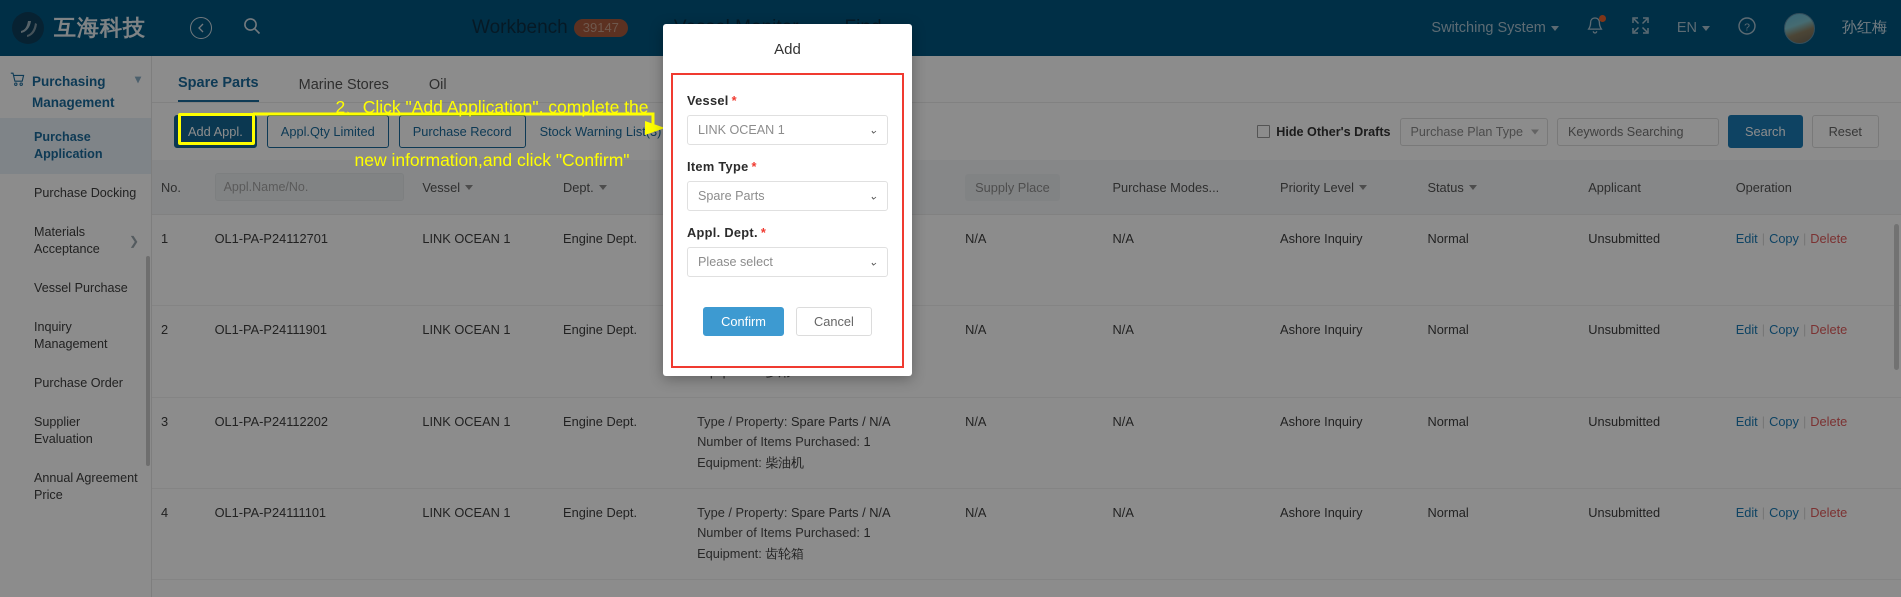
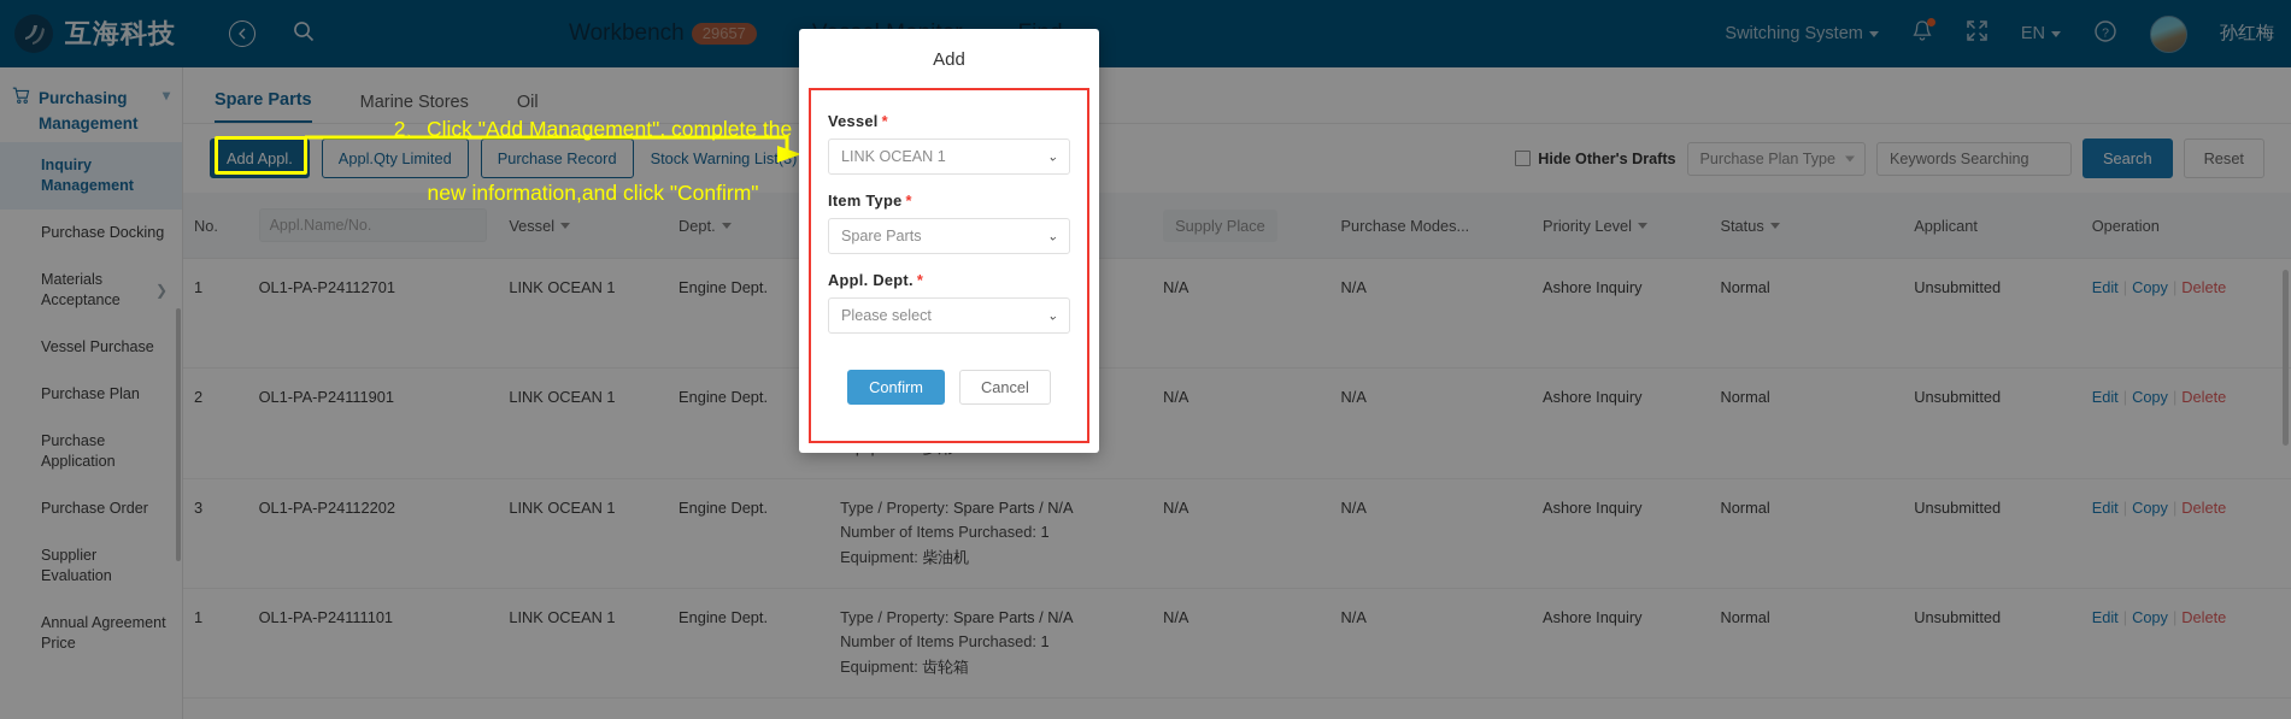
  互海科技
  Workbench
- 39147
+ 29657
  Switching System
  EN
  ?
  孙红梅
  Purchasing Management
  ▾
- Purchase Application
+ Inquiry Management
  Purchase Docking
  Materials Acceptance
  ❯
  Vessel Purchase
+ Purchase Plan
- Inquiry Management
+ Purchase Application
  Purchase Order
  Supplier Evaluation
  Annual Agreement Price
  Spare Parts
  Marine Stores
  Oil
  Add Appl.
  Appl.Qty Limited
  Purchase Record
  Stock Warning List)
  Hide Other's Drafts
  Purchase Plan Type
  Keywords Searching
  Search
  Reset
  No.	Appl.Name/No.	Vessel	Dept.		Supply Place	Purchase Modes...	Priority Level	Status	Applicant	Operation
  3	OL1-PA-P24112202	LINK OCEAN 1	Engine Dept.	Type / Property: Spare Parts / N/ANumber of Items Purchased: 1Equipment: 柴油机	N/A	N/A	Ashore Inquiry	Normal	Unsubmitted	Edit Copy Delete
- 4	OL1-PA-P24111101	LINK OCEAN 1	Engine Dept.	Type / Property: Spare Parts / N/ANumber of Items Purchased: 1Equipment: 齿轮箱	N/A	N/A	Ashore Inquiry	Normal	Unsubmitted	Edit Copy Delete
+ 1	OL1-PA-P24111101	LINK OCEAN 1	Engine Dept.	Type / Property: Spare Parts / N/ANumber of Items Purchased: 1Equipment: 齿轮箱	N/A	N/A	Ashore Inquiry	Normal	Unsubmitted	Edit Copy Delete
- 2、Click "Add Application", complete the
+ 2、Click "Add Management", complete the
  new information,and click "Confirm"
  Add
  Vessel *
  LINK OCEAN 1
  ⌄
  Item Type *
  Spare Parts
  ⌄
  Appl. Dept. *
  Please select
  ⌄
  Confirm
  Cancel
